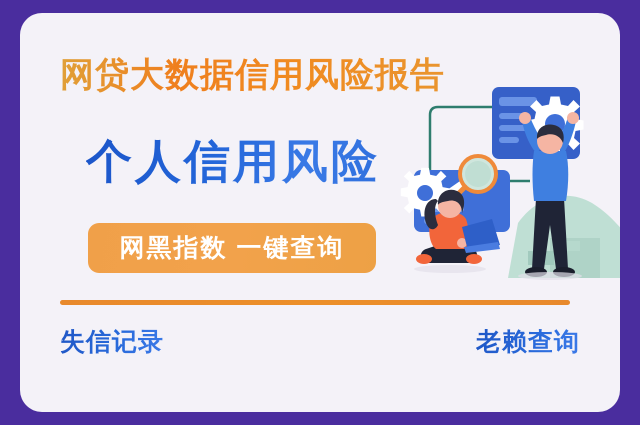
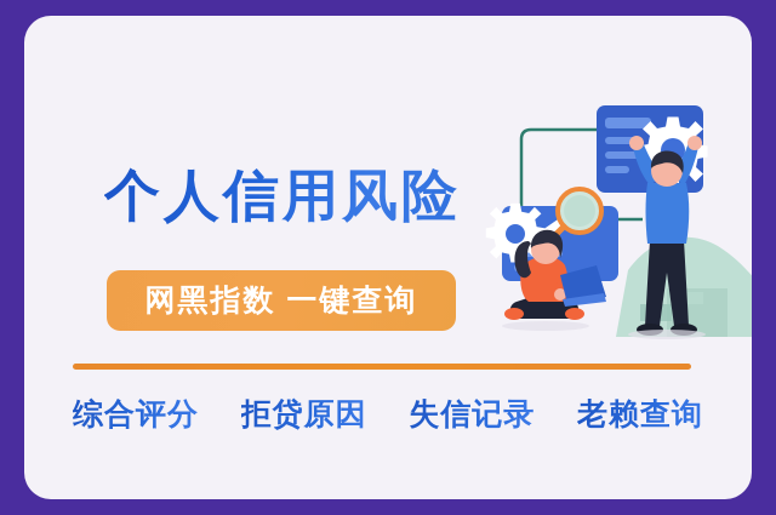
- 网贷大数据信用风险报告
  个人信用风险
  网黑指数 一键查询
+ 综合评分
+ 拒贷原因
  失信记录
  老赖查询
